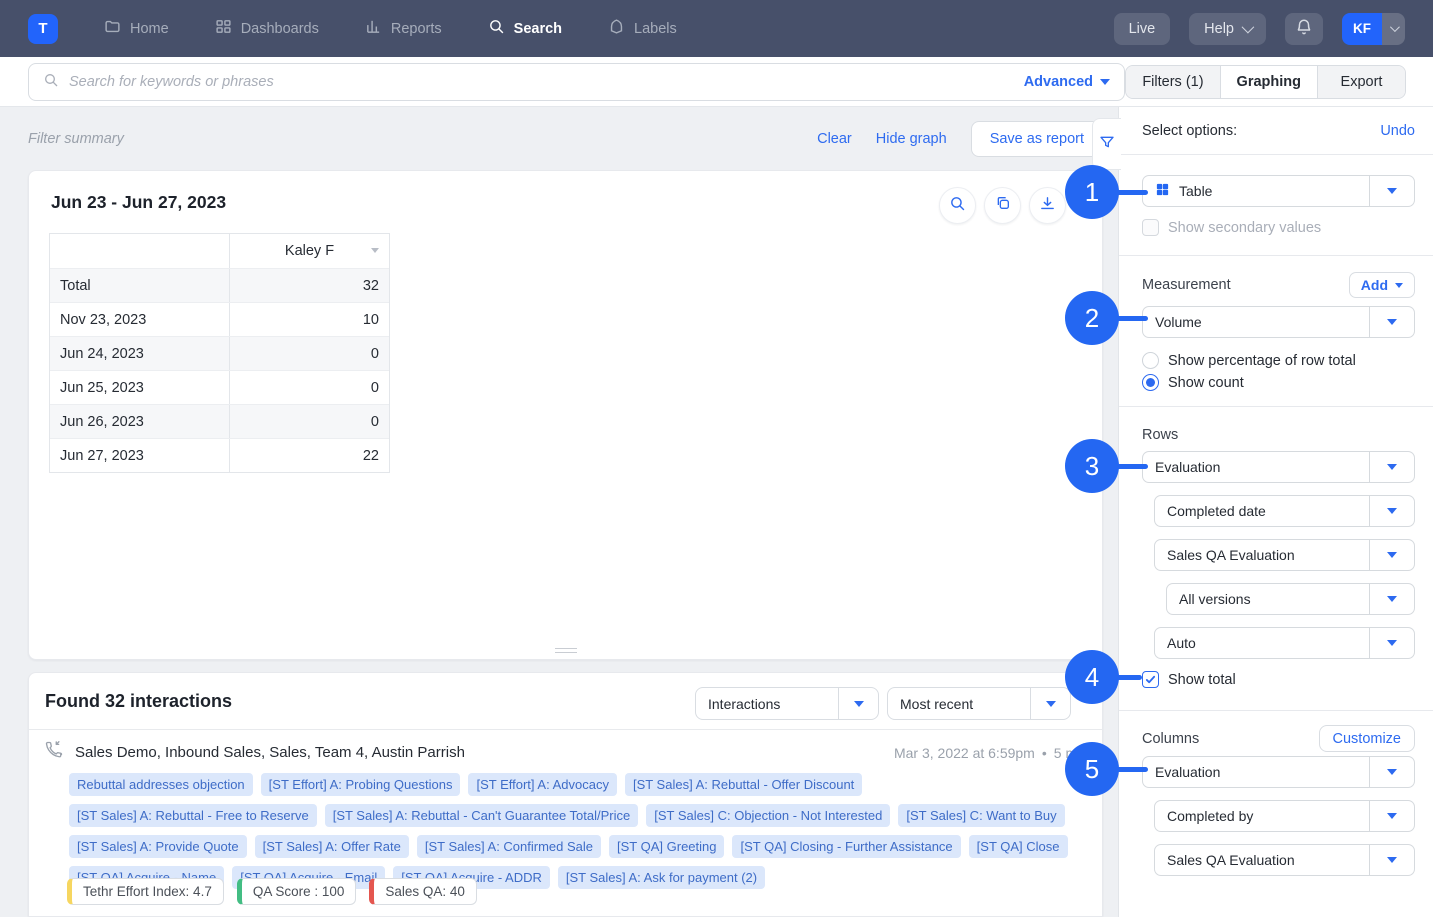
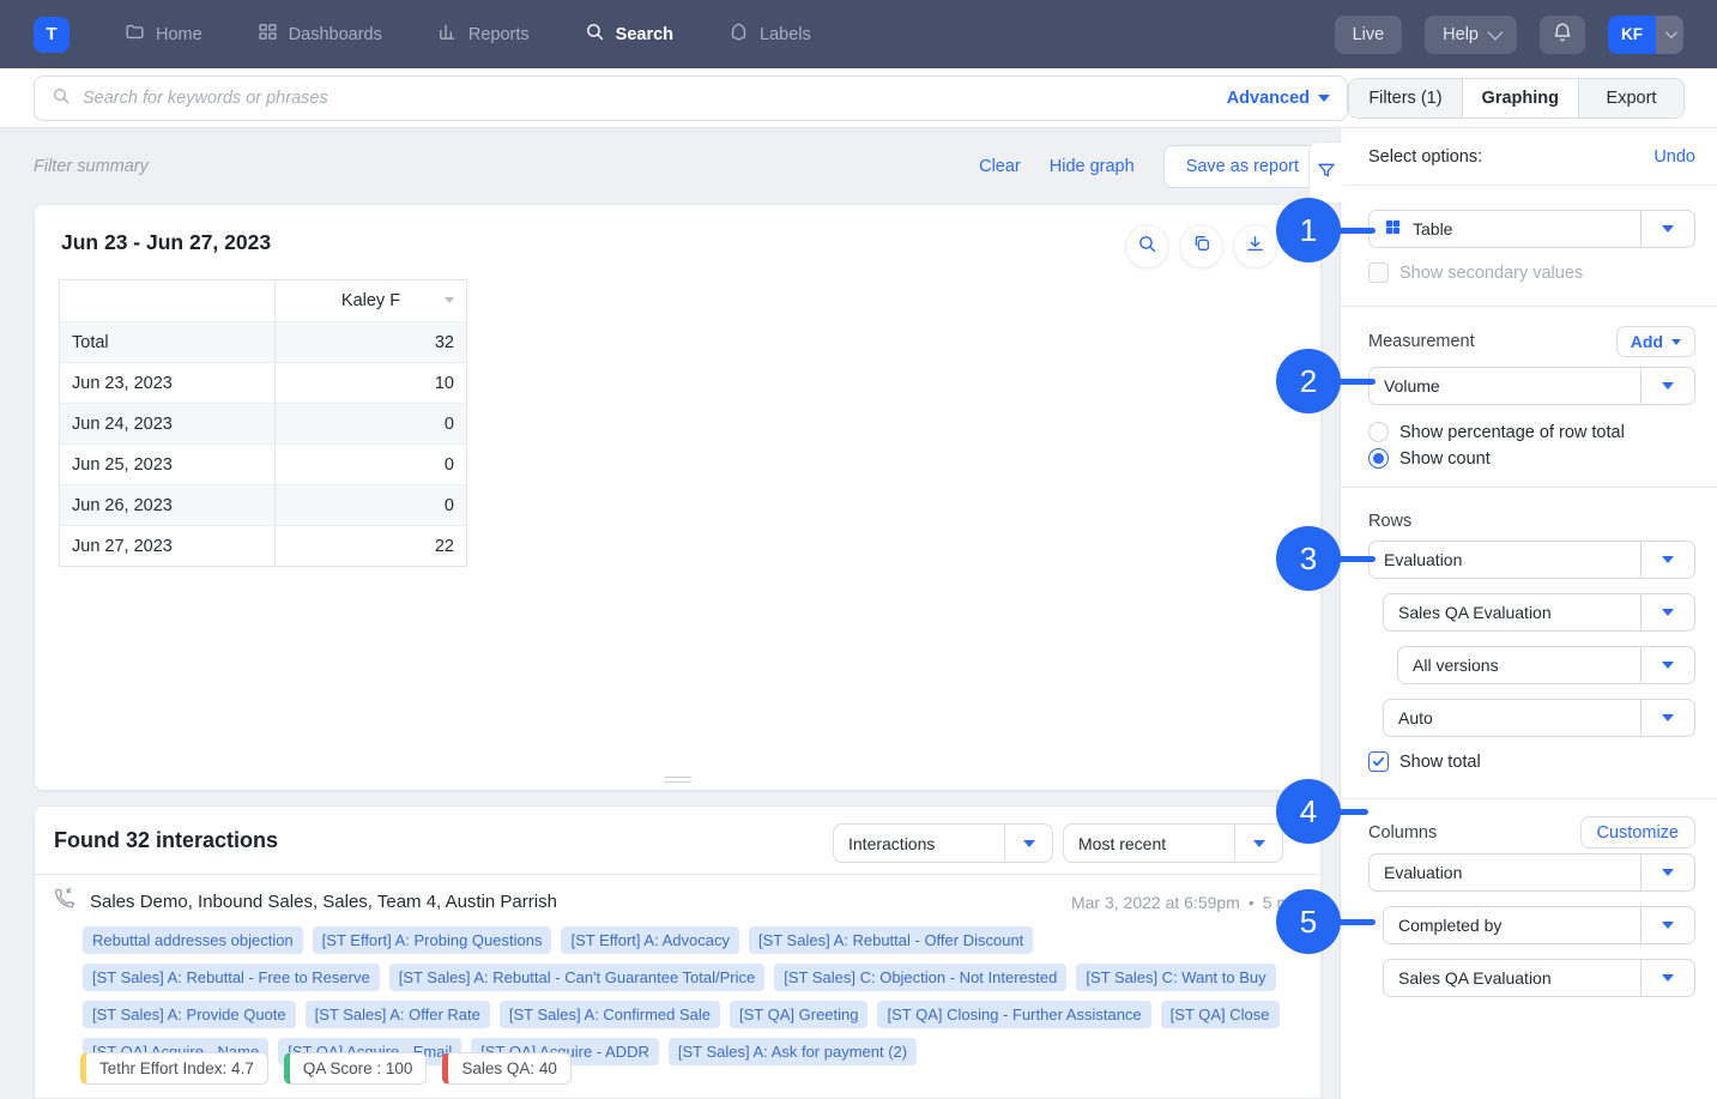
  T
  Home
  Dashboards
  Reports
  Search
  Labels
  Live
  Help
  KF
  Search for keywords or phrases
  Advanced
  Filters (1)
  Graphing
  Export
  Filter summary
  Clear
  Hide graph
  Save as report
  Jun 23 - Jun 27, 2023
  Kaley F
  Total
  32
- Nov 23, 2023
+ Jun 23, 2023
  10
  Jun 24, 2023
  0
  Jun 25, 2023
  0
  Jun 26, 2023
  0
  Jun 27, 2023
  22
  Found 32 interactions
  Interactions
  Most recent
  Sales Demo, Inbound Sales, Sales, Team 4, Austin Parrish
  Mar 3, 2022 at 6:59pm
  •
  Rebuttal addresses objection
  [ST Effort] A: Probing Questions
  [ST Effort] A: Advocacy
  [ST Sales] A: Rebuttal - Offer Discount
  [ST Sales] A: Rebuttal - Free to Reserve
  [ST Sales] A: Rebuttal - Can't Guarantee Total/Price
  [ST Sales] C: Objection - Not Interested
  [ST Sales] C: Want to Buy
  [ST Sales] A: Provide Quote
  [ST Sales] A: Offer Rate
  [ST Sales] A: Confirmed Sale
  [ST QA] Greeting
  [ST QA] Closing - Further Assistance
  [ST QA] Close
  [ST Sales] A: Ask for payment (2)
  Tethr Effort Index: 4.7
  QA Score : 100
  Sales QA: 40
  Select options:
  Undo
  Table
  Show secondary values
  Measurement
  Add
  Volume
  Show percentage of row total
  Show count
  Rows
  Evaluation
- Completed date
  Sales QA Evaluation
  All versions
  Auto
  Show total
  Columns
  Customize
  Evaluation
  Completed by
  Sales QA Evaluation
  1
  2
  3
  4
  5
